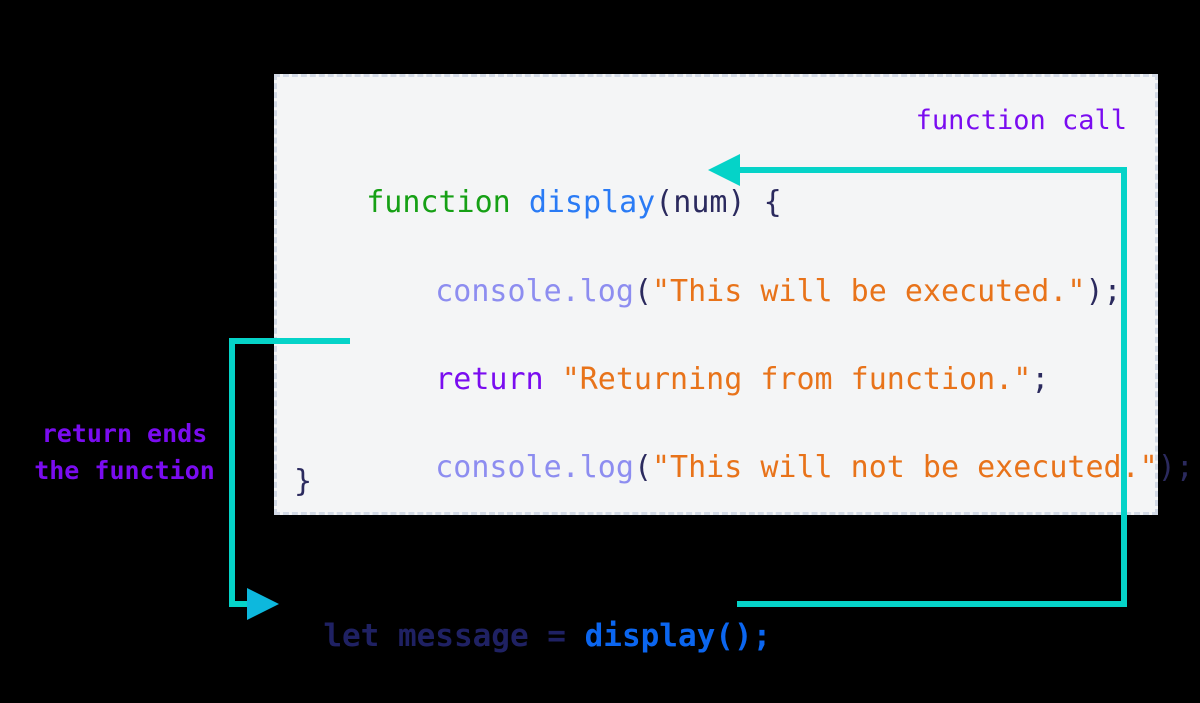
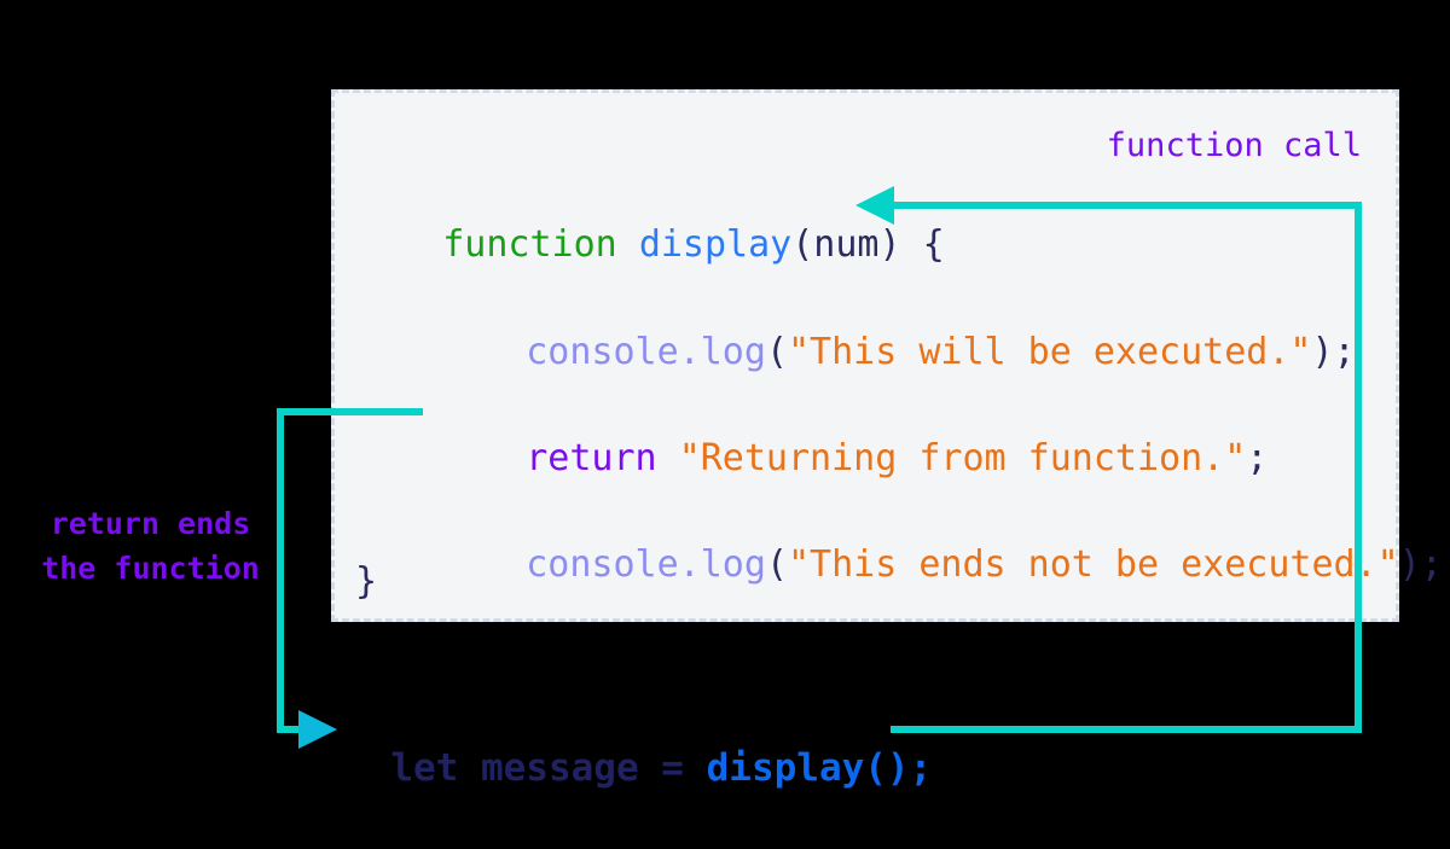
  function call
  function display(num) {
  console.log("This will be executed.");
  return "Returning from function.";
- console.log("This will not be executed.");
+ console.log("This ends not be executed.");
  }
  return ends
  the function
  let message = display();
